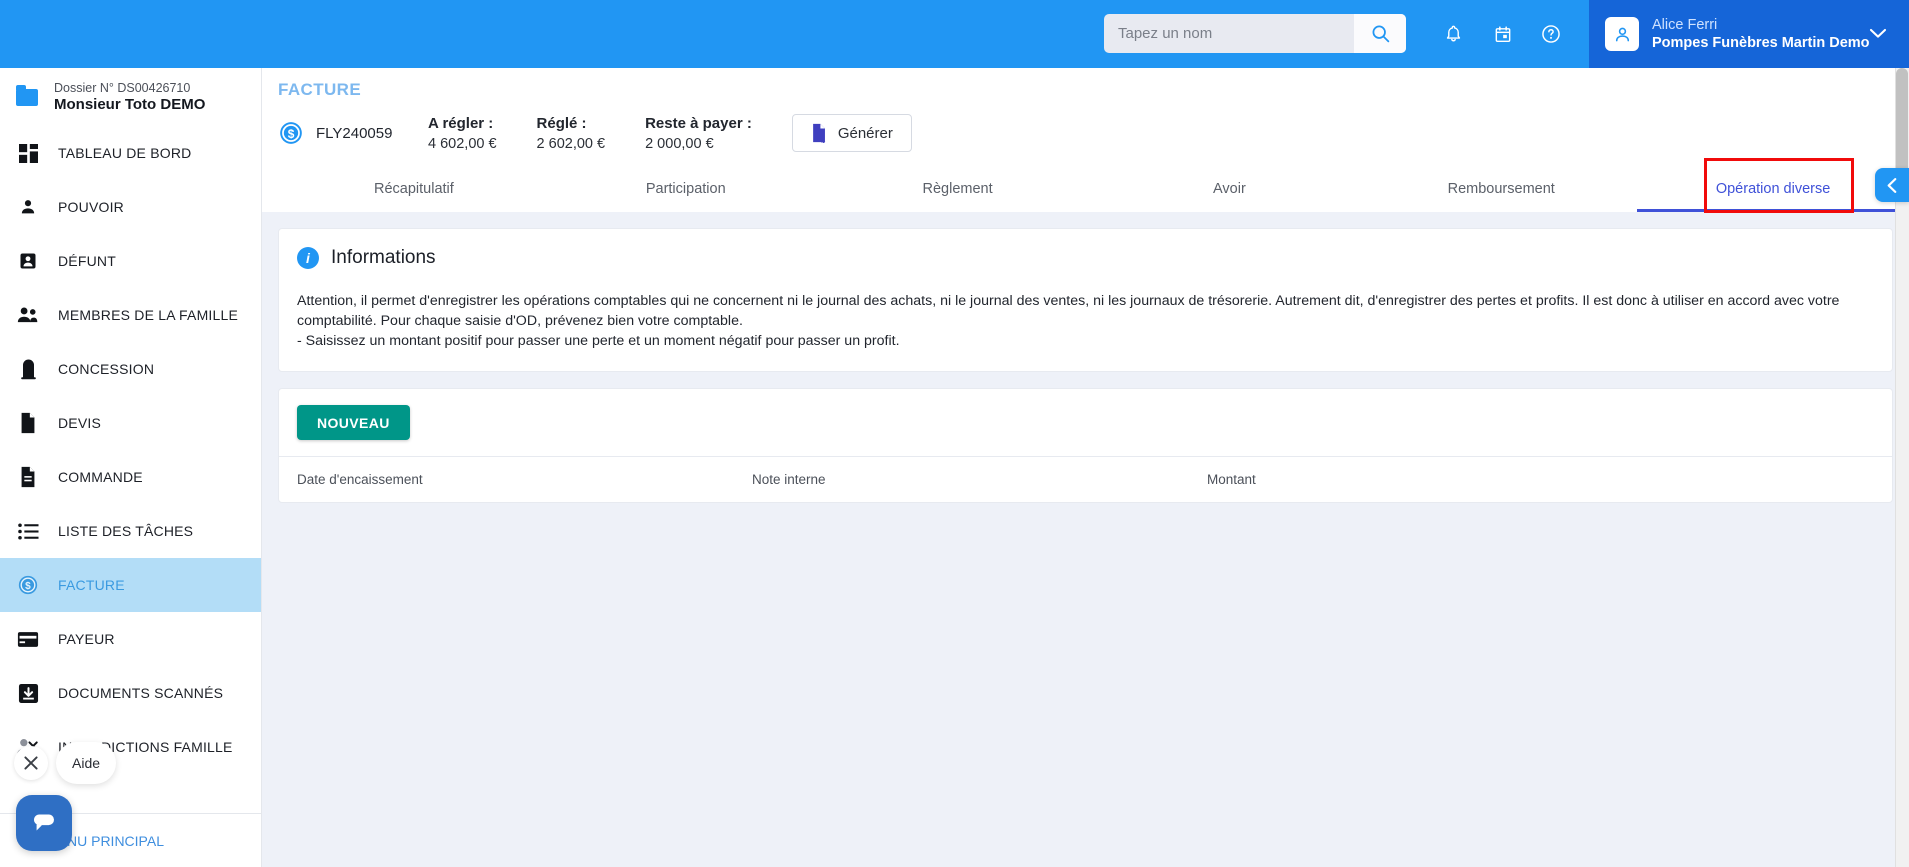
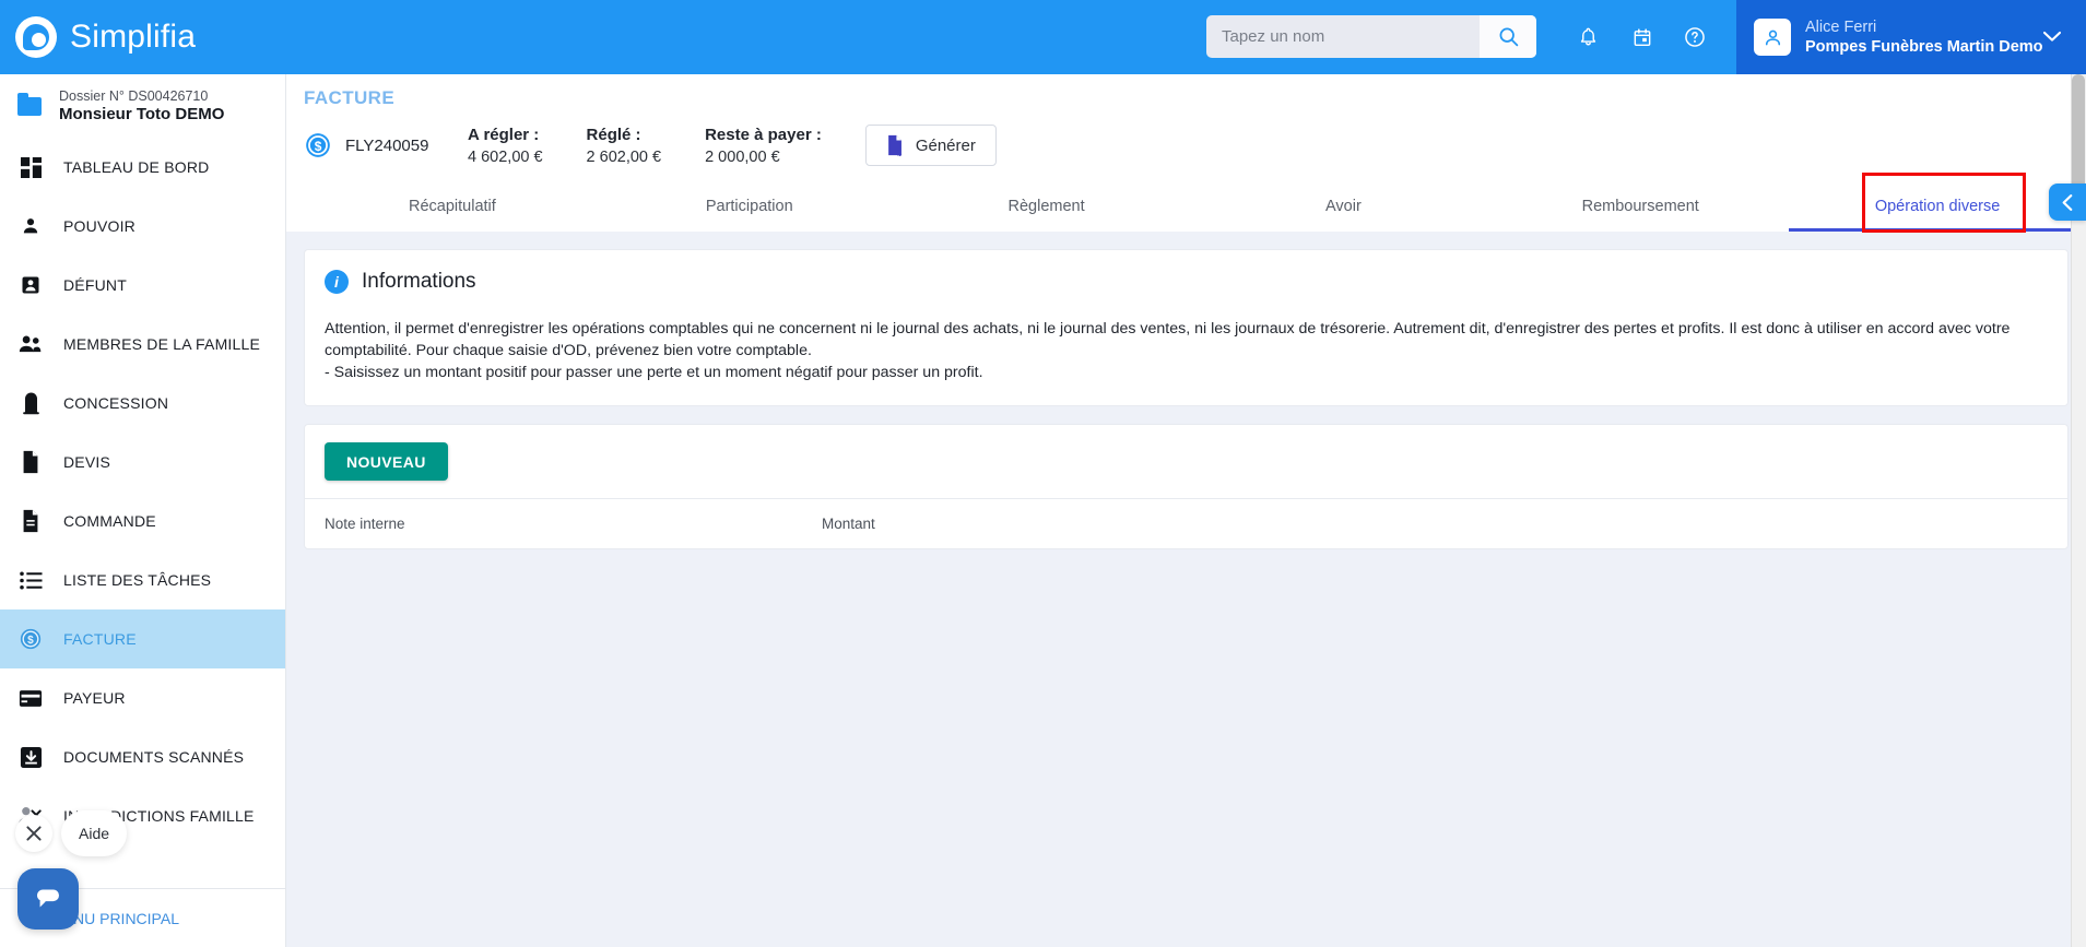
+ Simplifia
  Tapez un nom
  Alice Ferri
  Pompes Funèbres Martin Demo
  Dossier N° DS00426710
  Monsieur Toto DEMO
  TABLEAU DE BORD
  POUVOIR
  DÉFUNT
  MEMBRES DE LA FAMILLE
  CONCESSION
  DEVIS
  COMMANDE
  LISTE DES TÂCHES
  $
  FACTURE
  PAYEUR
  DOCUMENTS SCANNÉS
  IICTIONS FAMILLE
  NU PRINCIPAL
  Aide
  FACTURE
  $
  FLY240059
  A régler :
  4 602,00 €
  Réglé :
  2 602,00 €
  Reste à payer :
  2 000,00 €
  Générer
  Récapitulatif
  Participation
  Règlement
  Avoir
  Remboursement
  Opération diverse
  i
  Informations
  Attention, il permet d'enregistrer les opérations comptables qui ne concernent ni le journal des achats, ni le journal des ventes, ni les journaux de trésorerie. Autrement dit, d'enregistrer des pertes et profits. Il est donc à utiliser en accord avec votre comptabilité. Pour chaque saisie d'OD, prévenez bien votre comptable.
  - Saisissez un montant positif pour passer une perte et un moment négatif pour passer un profit.
  NOUVEAU
- Date d'encaissement
  Note interne
  Montant
